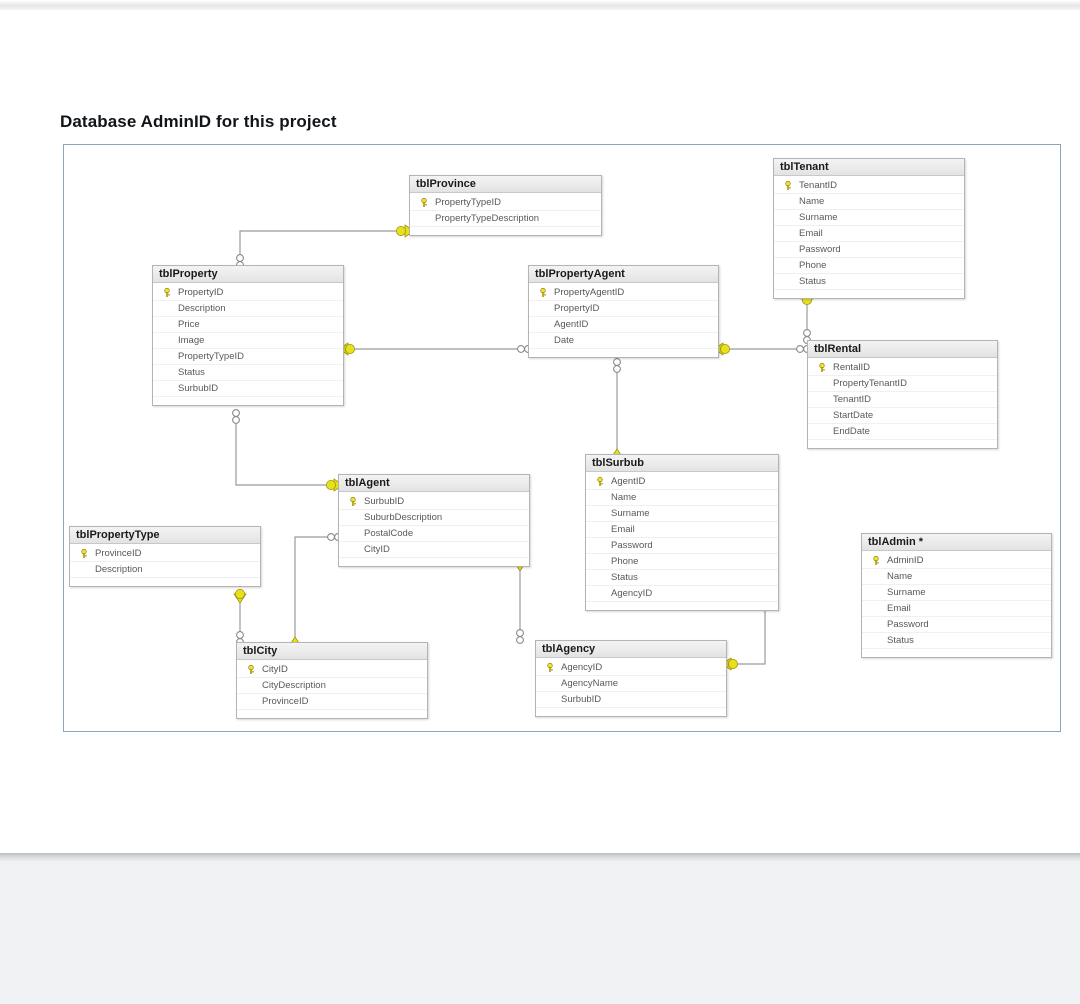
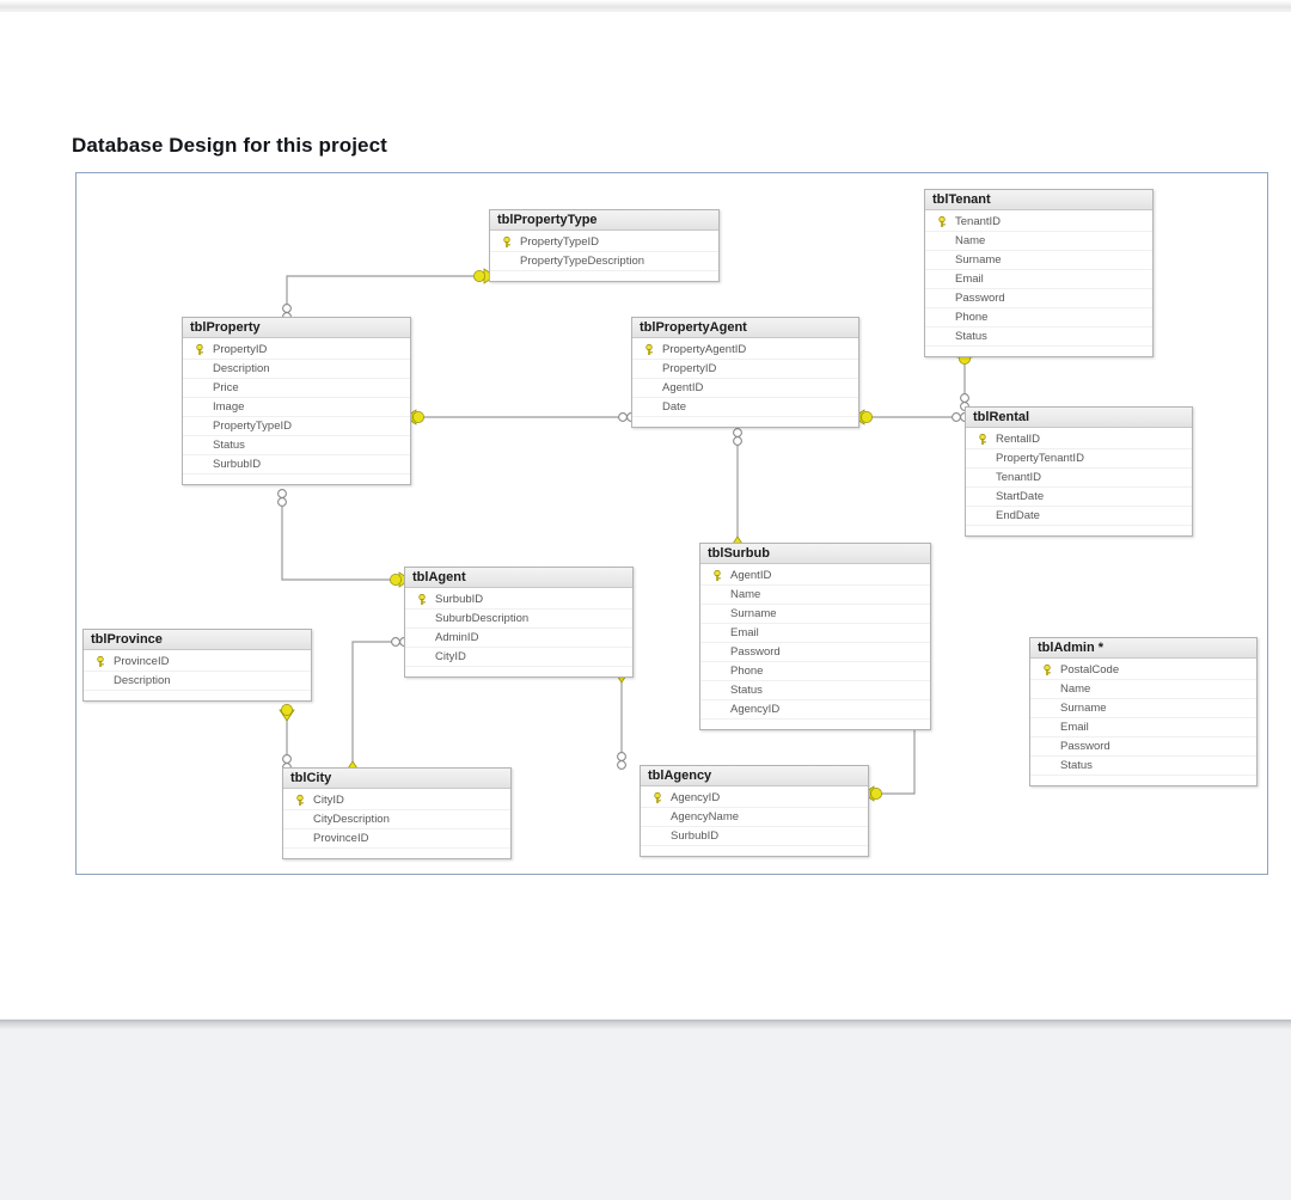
- Database AdminID for this project
+ Database Design for this project
- tblProvince
+ tblPropertyType
  PropertyTypeID
  PropertyTypeDescription
  tblTenant
  TenantID
  Name
  Surname
  Email
  Password
  Phone
  Status
  tblProperty
  PropertyID
  Description
  Price
  Image
  PropertyTypeID
  Status
  SurbubID
  tblPropertyAgent
  PropertyAgentID
  PropertyID
  AgentID
  Date
  tblRental
  RentalID
  PropertyTenantID
  TenantID
  StartDate
  EndDate
  tblSurbub
  AgentID
  Name
  Surname
  Email
  Password
  Phone
  Status
  AgencyID
  tblAgent
  SurbubID
  SuburbDescription
- PostalCode
+ AdminID
  CityID
- tblPropertyType
+ tblProvince
  ProvinceID
  Description
  tblAdmin *
- AdminID
+ PostalCode
  Name
  Surname
  Email
  Password
  Status
  tblCity
  CityID
  CityDescription
  ProvinceID
  tblAgency
  AgencyID
  AgencyName
  SurbubID
